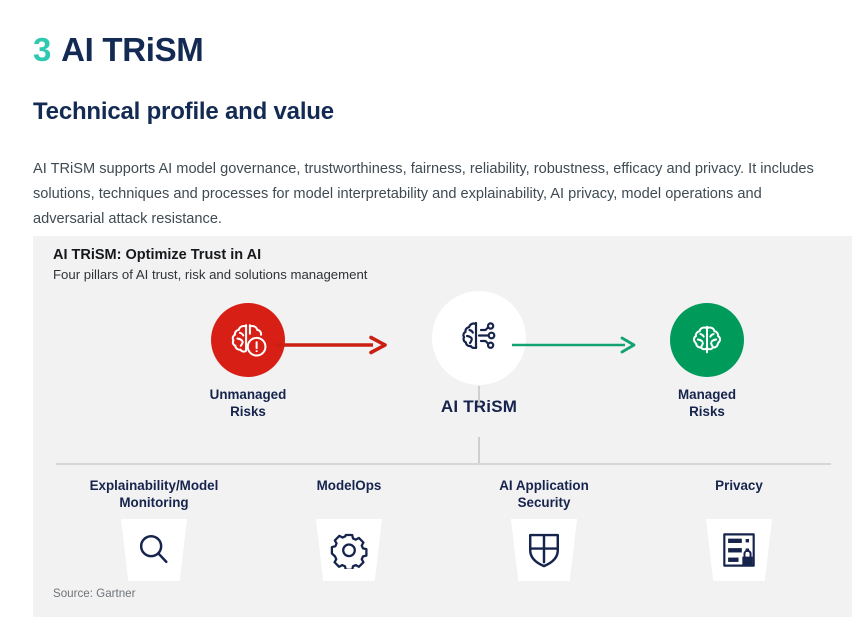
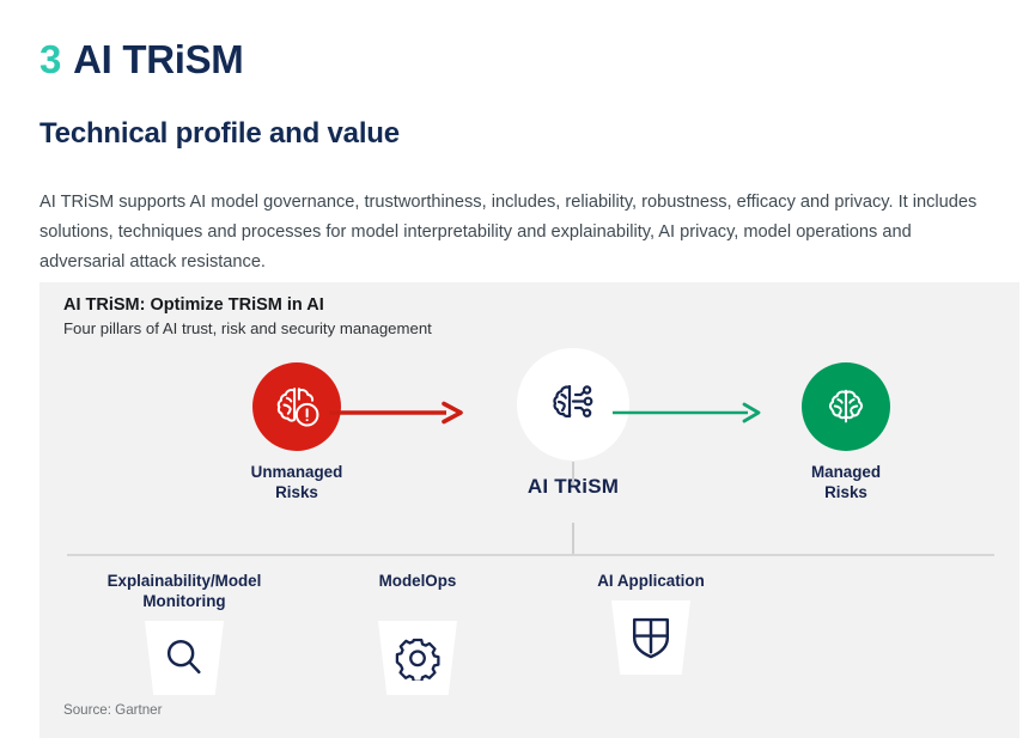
  3 AI TRiSM
  Technical profile and value
- AI TRiSM supports AI model governance, trustworthiness, fairness, reliability, robustness, efficacy and privacy. It includes solutions, techniques and processes for model interpretability and explainability, AI privacy, model operations and adversarial attack resistance.
+ AI TRiSM supports AI model governance, trustworthiness, includes, reliability, robustness, efficacy and privacy. It includes solutions, techniques and processes for model interpretability and explainability, AI privacy, model operations and adversarial attack resistance.
- AI TRiSM: Optimize Trust in AI
+ AI TRiSM: Optimize TRiSM in AI
- Four pillars of AI trust, risk and solutions management
+ Four pillars of AI trust, risk and security management
  Unmanaged
  Risks
  AI TRiSM
  Managed
  Risks
  Explainability/Model
  Monitoring
  ModelOps
  AI Application
- Security
- Privacy
  Source: Gartner
